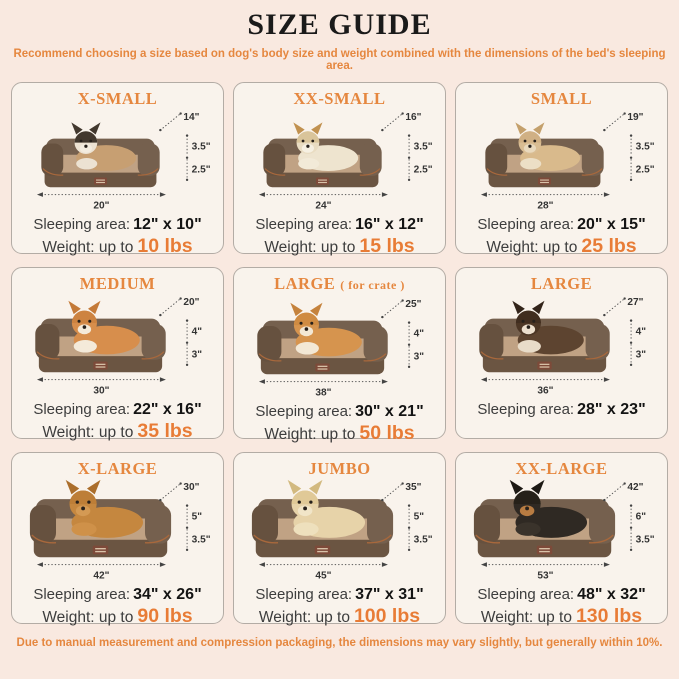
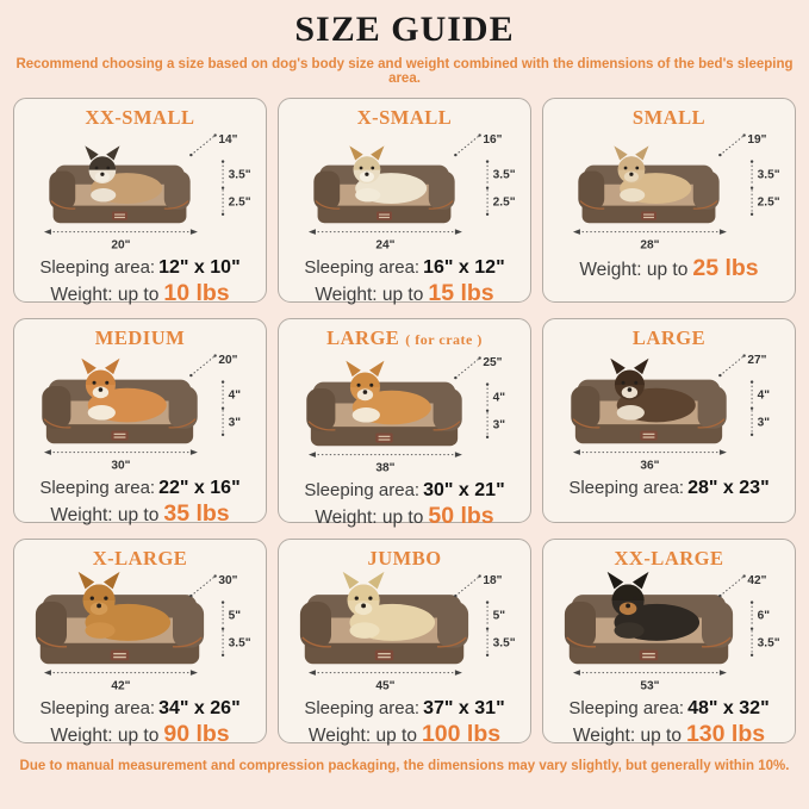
  SIZE GUIDE
  Recommend choosing a size based on dog's body size and weight combined with the dimensions of the bed's sleeping area.
- X-SMALL
+ XX-SMALL
  14"
  3.5"
  2.5"
  20"
  Sleeping area: 12" x 10"
  Weight: up to 10 lbs
- XX-SMALL
+ X-SMALL
  16"
  3.5"
  2.5"
  24"
  Sleeping area: 16" x 12"
  Weight: up to 15 lbs
  SMALL
  19"
  3.5"
  2.5"
  28"
- Sleeping area: 20" x 15"
  Weight: up to 25 lbs
  MEDIUM
  20"
  4"
  3"
  30"
  Sleeping area: 22" x 16"
  Weight: up to 35 lbs
  LARGE ( for crate )
  25"
  4"
  3"
  38"
  Sleeping area: 30" x 21"
  Weight: up to 50 lbs
  LARGE
  27"
  4"
  3"
  36"
  Sleeping area: 28" x 23"
  X-LARGE
  30"
  5"
  3.5"
  42"
  Sleeping area: 34" x 26"
  Weight: up to 90 lbs
  JUMBO
- 35"
+ 18"
  5"
  3.5"
  45"
  Sleeping area: 37" x 31"
  Weight: up to 100 lbs
  XX-LARGE
  42"
  6"
  3.5"
  53"
  Sleeping area: 48" x 32"
  Weight: up to 130 lbs
  Due to manual measurement and compression packaging, the dimensions may vary slightly, but generally within 10%.
